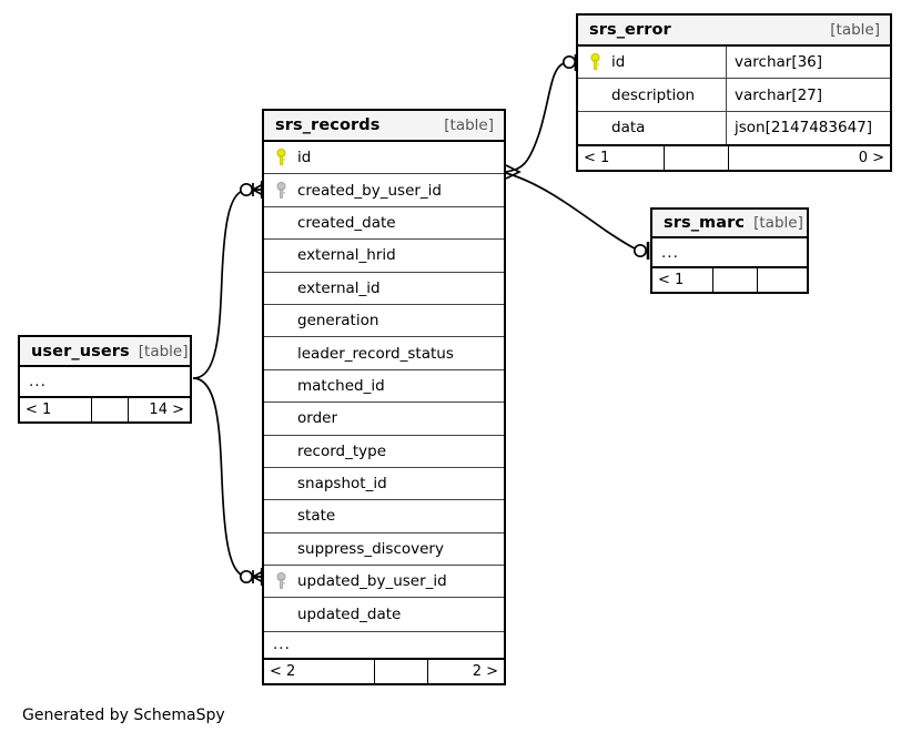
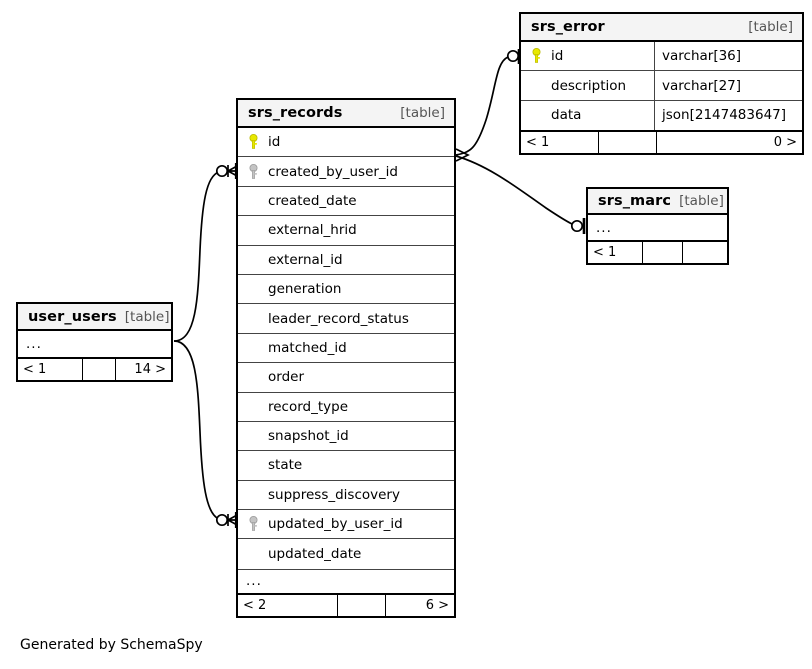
  srs_records
  [table]
  id
  created_by_user_id
  created_date
  external_hrid
  external_id
  generation
  leader_record_status
  matched_id
  order
  record_type
  snapshot_id
  state
  suppress_discovery
  updated_by_user_id
  updated_date
  ...
  < 2
- 2 >
+ 6 >
  srs_error
  [table]
  id
  varchar[36]
  description
  varchar[27]
  data
  json[2147483647]
  < 1
  0 >
  srs_marc
  [table]
  ...
  < 1
  user_users
  [table]
  ...
  < 1
  14 >
  Generated by SchemaSpy
